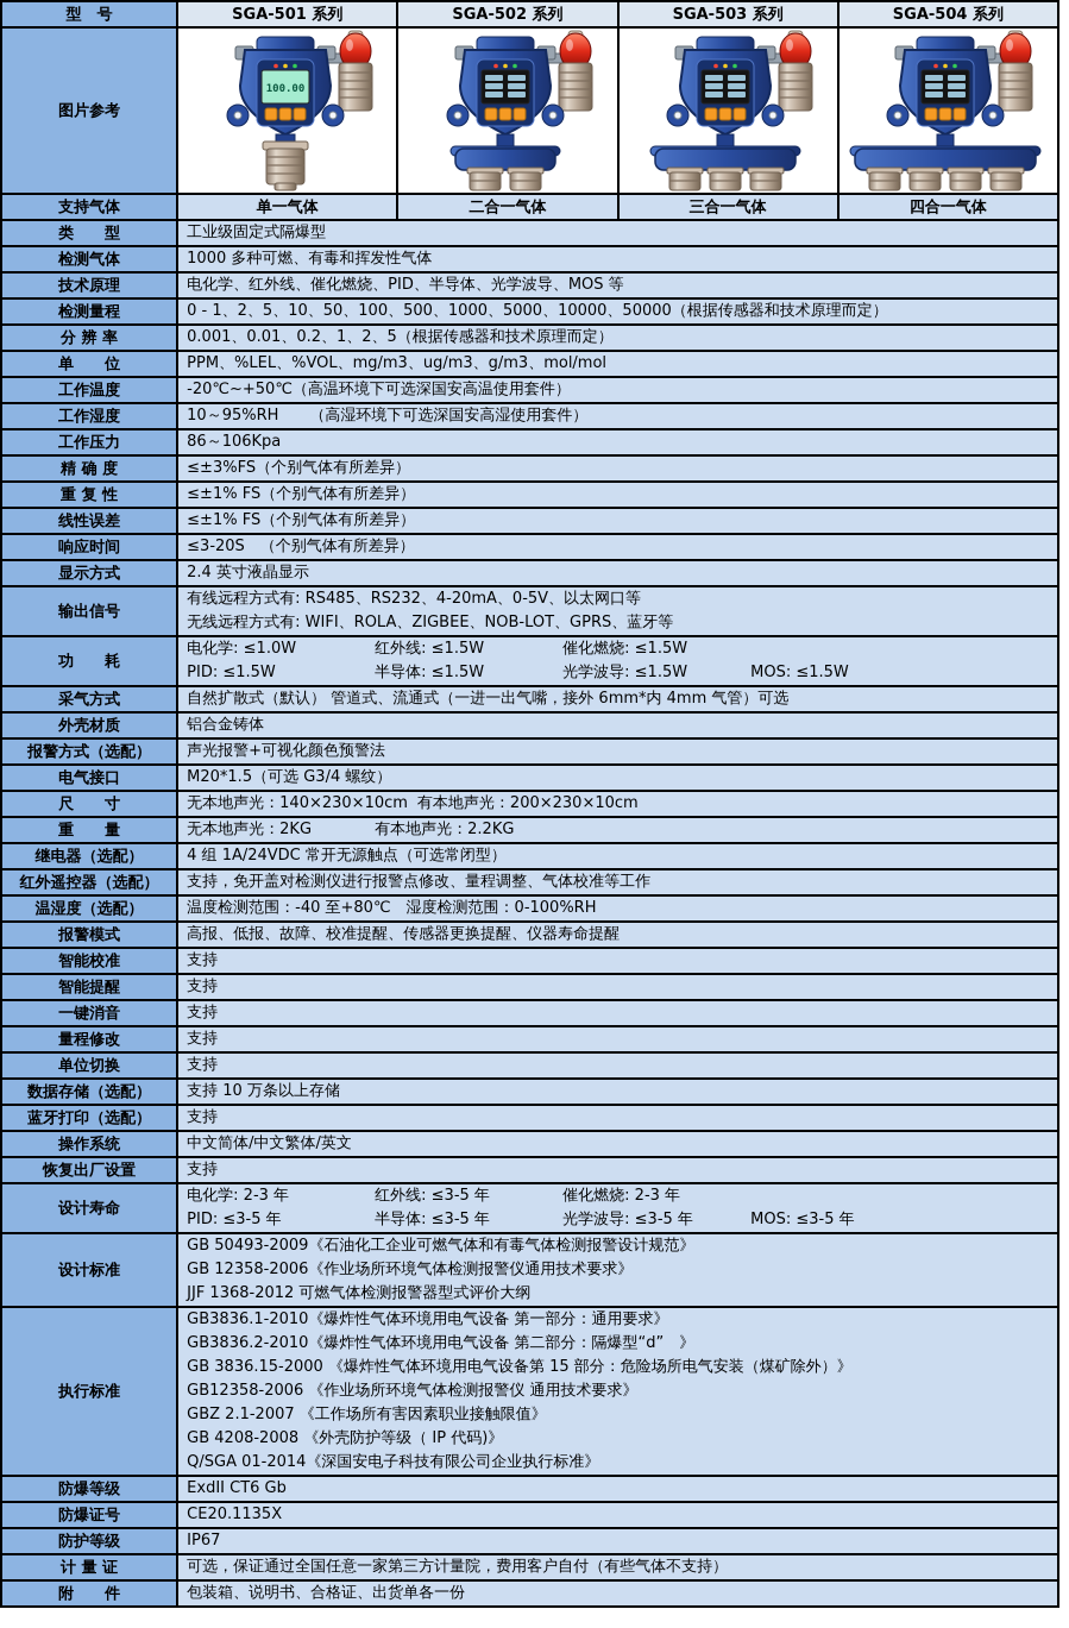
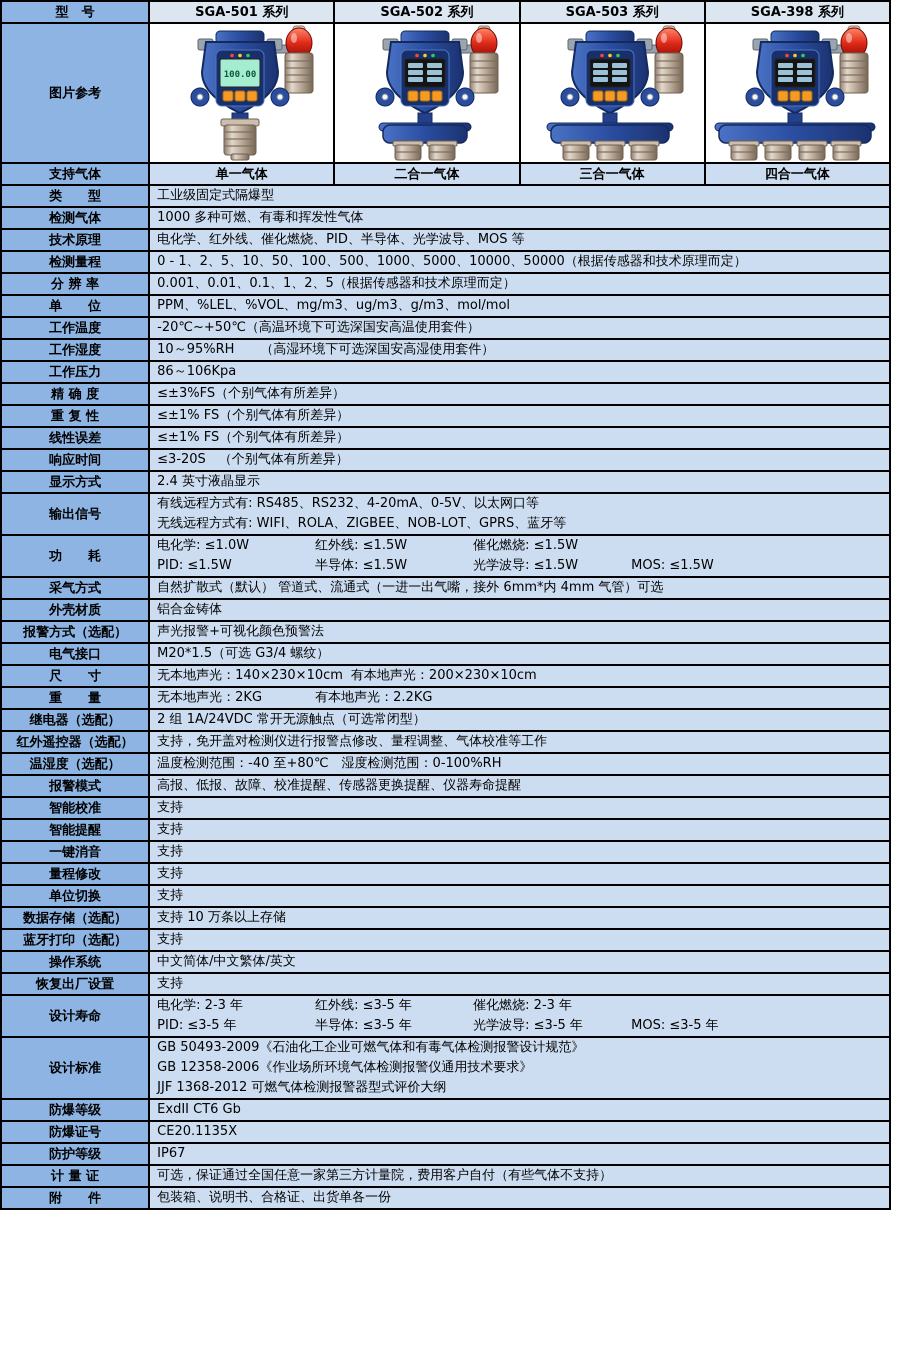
- 型 号	SGA-501 系列	SGA-502 系列	SGA-503 系列	SGA-504 系列
+ 型 号	SGA-501 系列	SGA-502 系列	SGA-503 系列	SGA-398 系列
  图片参考	100.00
  支持气体	单一气体	二合一气体	三合一气体	四合一气体
  类 型	工业级固定式隔爆型
  检测气体	1000 多种可燃、有毒和挥发性气体
  技术原理	电化学、红外线、催化燃烧、PID、半导体、光学波导、MOS 等
  检测量程	0 - 1、2、5、10、50、100、500、1000、5000、10000、50000（根据传感器和技术原理而定）
- 分 辨 率	0.001、0.01、0.2、1、2、5（根据传感器和技术原理而定）
+ 分 辨 率	0.001、0.01、0.1、1、2、5（根据传感器和技术原理而定）
  单 位	PPM、%LEL、%VOL、mg/m3、ug/m3、g/m3、mol/mol
  工作温度	-20℃~+50℃（高温环境下可选深国安高温使用套件）
  工作湿度	10～95%RH （高湿环境下可选深国安高湿使用套件）
  工作压力	86～106Kpa
  精 确 度	≤±3%FS（个别气体有所差异）
  重 复 性	≤±1% FS（个别气体有所差异）
  线性误差	≤±1% FS（个别气体有所差异）
  响应时间	≤3-20S （个别气体有所差异）
  显示方式	2.4 英寸液晶显示
  输出信号	有线远程方式有: RS485、RS232、4-20mA、0-5V、以太网口等无线远程方式有: WIFI、ROLA、ZIGBEE、NOB-LOT、GPRS、蓝牙等
  功 耗	电化学: ≤1.0W 红外线: ≤1.5W 催化燃烧: ≤1.5WPID: ≤1.5W 半导体: ≤1.5W 光学波导: ≤1.5W MOS: ≤1.5W
  采气方式	自然扩散式（默认） 管道式、流通式（一进一出气嘴，接外 6mm*内 4mm 气管）可选
  外壳材质	铝合金铸体
  报警方式（选配）	声光报警+可视化颜色预警法
  电气接口	M20*1.5（可选 G3/4 螺纹）
  尺 寸	无本地声光：140×230×10cm 有本地声光：200×230×10cm
  重 量	无本地声光：2KG 有本地声光：2.2KG
- 继电器（选配）	4 组 1A/24VDC 常开无源触点（可选常闭型）
+ 继电器（选配）	2 组 1A/24VDC 常开无源触点（可选常闭型）
  红外遥控器（选配）	支持，免开盖对检测仪进行报警点修改、量程调整、气体校准等工作
  温湿度（选配）	温度检测范围：-40 至+80℃ 湿度检测范围：0-100%RH
  报警模式	高报、低报、故障、校准提醒、传感器更换提醒、仪器寿命提醒
  智能校准	支持
  智能提醒	支持
  一键消音	支持
  量程修改	支持
  单位切换	支持
  数据存储（选配）	支持 10 万条以上存储
  蓝牙打印（选配）	支持
  操作系统	中文简体/中文繁体/英文
  恢复出厂设置	支持
  设计寿命	电化学: 2-3 年 红外线: ≤3-5 年 催化燃烧: 2-3 年PID: ≤3-5 年 半导体: ≤3-5 年 光学波导: ≤3-5 年 MOS: ≤3-5 年
  设计标准	GB 50493-2009《石油化工企业可燃气体和有毒气体检测报警设计规范》GB 12358-2006《作业场所环境气体检测报警仪通用技术要求》JJF 1368-2012 可燃气体检测报警器型式评价大纲
- 执行标准	GB3836.1-2010《爆炸性气体环境用电气设备 第一部分：通用要求》GB3836.2-2010《爆炸性气体环境用电气设备 第二部分：隔爆型“d” 》GB 3836.15-2000 《爆炸性气体环境用电气设备第 15 部分：危险场所电气安装（煤矿除外）》GB12358-2006 《作业场所环境气体检测报警仪 通用技术要求》GBZ 2.1-2007 《工作场所有害因素职业接触限值》GB 4208-2008 《外壳防护等级（ IP 代码)》Q/SGA 01-2014《深国安电子科技有限公司企业执行标准》
  防爆等级	ExdII CT6 Gb
  防爆证号	CE20.1135X
  防护等级	IP67
  计 量 证	可选，保证通过全国任意一家第三方计量院，费用客户自付（有些气体不支持）
  附 件	包装箱、说明书、合格证、出货单各一份
